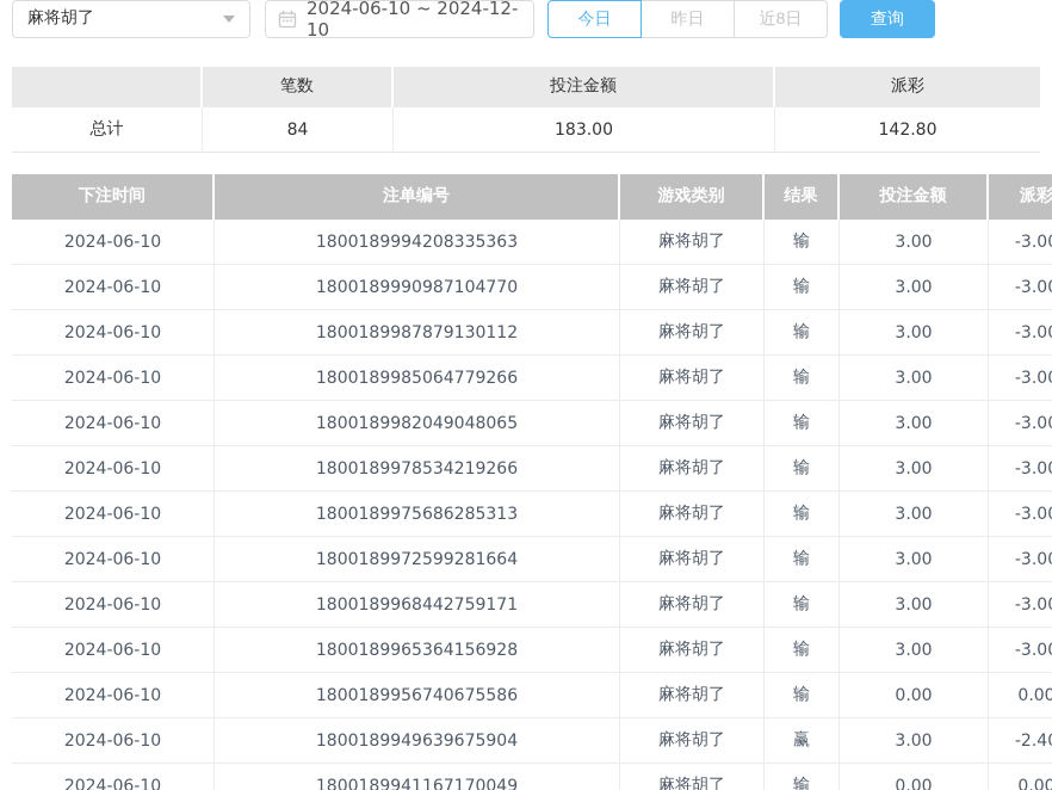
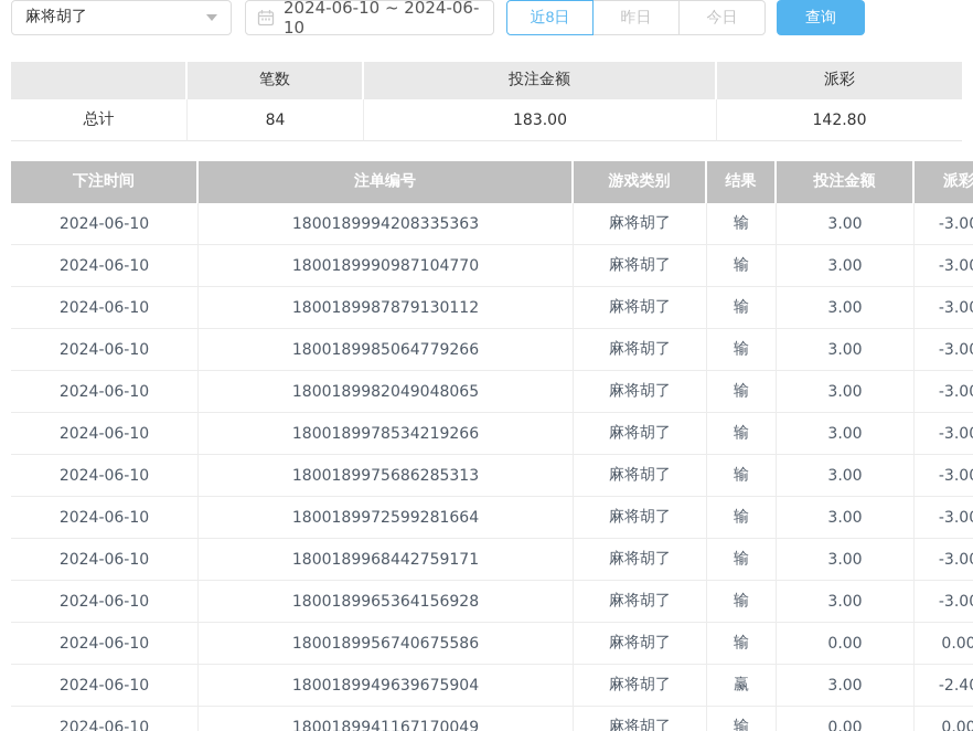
  麻将胡了
- 2024-06-10 ~ 2024-12-10
+ 2024-06-10 ~ 2024-06-10
- 今日
+ 近8日
  昨日
- 近8日
+ 今日
  查询
  笔数
  投注金额
  派彩
  总计
  84
  183.00
  142.80
  下注时间
  注单编号
  游戏类别
  结果
  投注金额
  派彩
  2024-06-10
  1800189994208335363
  麻将胡了
  输
  3.00
  -3.0
  2024-06-10
  1800189990987104770
  麻将胡了
  输
  3.00
  -3.0
  2024-06-10
  1800189987879130112
  麻将胡了
  输
  3.00
  -3.0
  2024-06-10
  1800189985064779266
  麻将胡了
  输
  3.00
  -3.0
  2024-06-10
  1800189982049048065
  麻将胡了
  输
  3.00
  -3.0
  2024-06-10
  1800189978534219266
  麻将胡了
  输
  3.00
  -3.0
  2024-06-10
  1800189975686285313
  麻将胡了
  输
  3.00
  -3.0
  2024-06-10
  1800189972599281664
  麻将胡了
  输
  3.00
  -3.0
  2024-06-10
  1800189968442759171
  麻将胡了
  输
  3.00
  -3.0
  2024-06-10
  1800189965364156928
  麻将胡了
  输
  3.00
  -3.0
  2024-06-10
  1800189956740675586
  麻将胡了
  输
  0.00
  0.00
  2024-06-10
  1800189949639675904
  麻将胡了
  赢
  3.00
  -2.4
  2024-06-10
  1800189941167170049
  麻将胡了
  输
  0.00
  0.00
